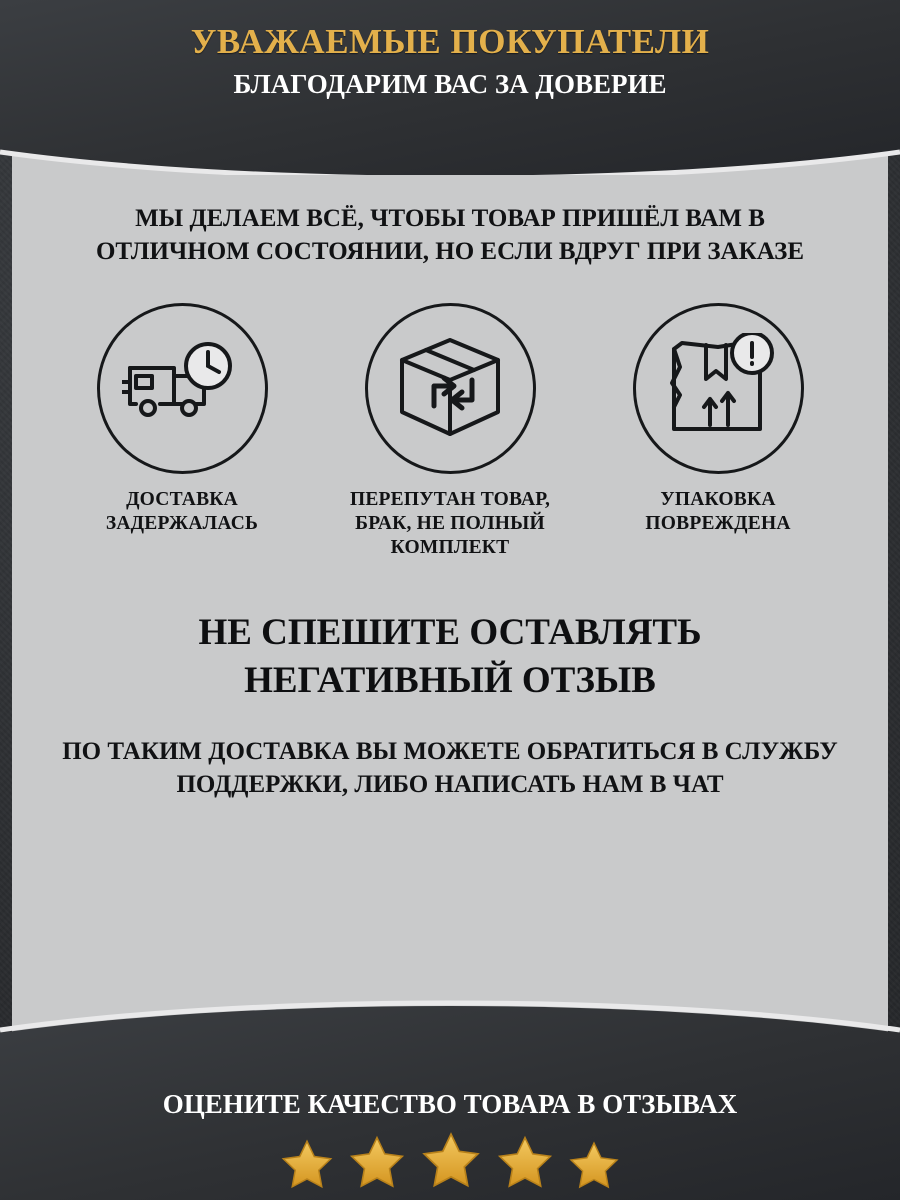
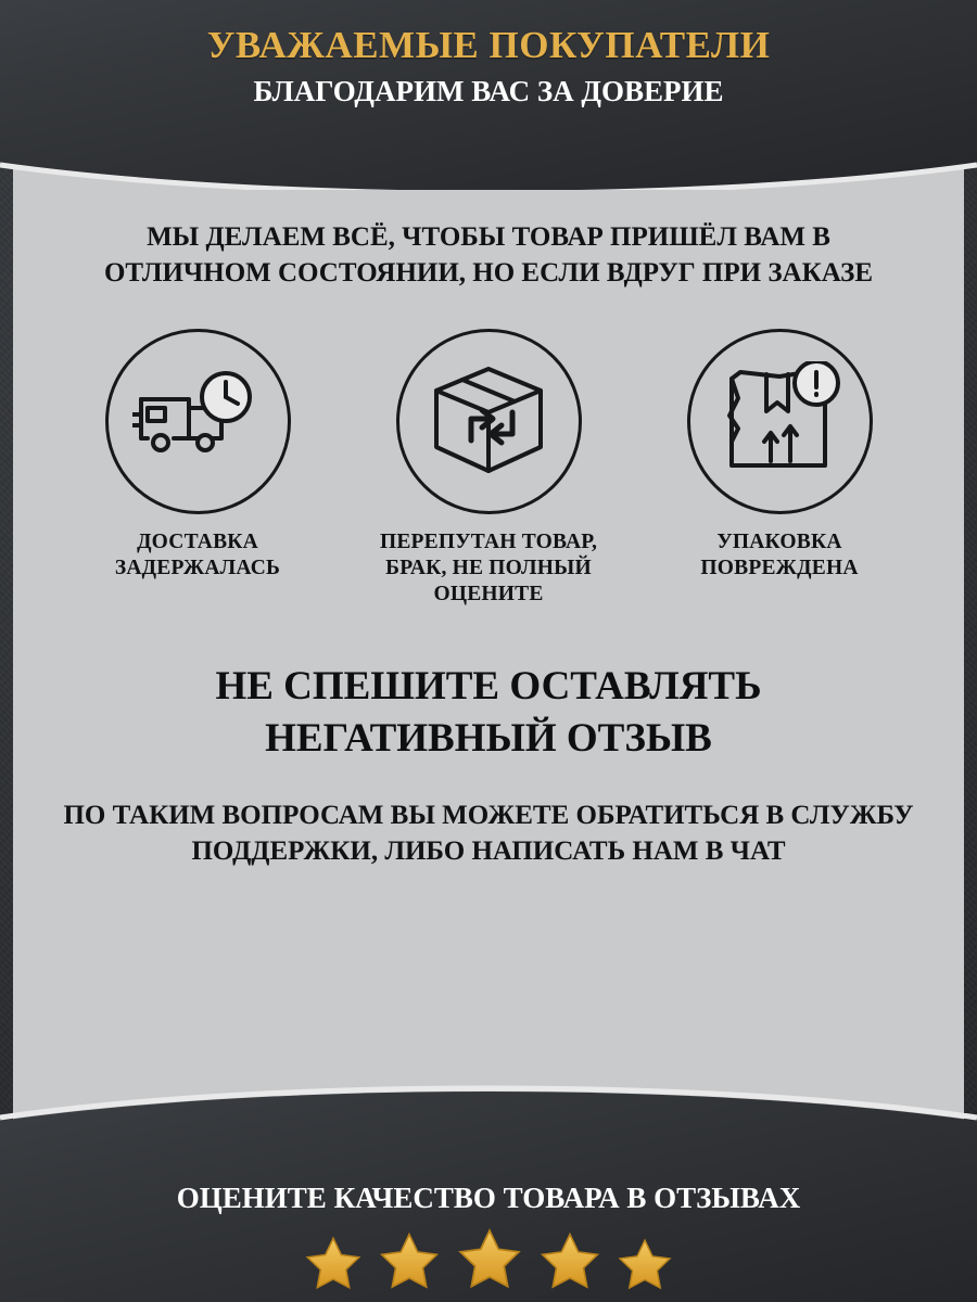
  УВАЖАЕМЫЕ ПОКУПАТЕЛИ
  БЛАГОДАРИМ ВАС ЗА ДОВЕРИЕ
  МЫ ДЕЛАЕМ ВСЁ, ЧТОБЫ ТОВАР ПРИШЁЛ ВАМ В ОТЛИЧНОМ СОСТОЯНИИ, НО ЕСЛИ ВДРУГ ПРИ ЗАКАЗЕ
  ДОСТАВКА ЗАДЕРЖАЛАСЬ
- ПЕРЕПУТАН ТОВАР, БРАК, НЕ ПОЛНЫЙ КОМПЛЕКТ
+ ПЕРЕПУТАН ТОВАР, БРАК, НЕ ПОЛНЫЙ ОЦЕНИТЕ
  УПАКОВКА ПОВРЕЖДЕНА
  НЕ СПЕШИТЕ ОСТАВЛЯТЬ НЕГАТИВНЫЙ ОТЗЫВ
- ПО ТАКИМ ДОСТАВКА ВЫ МОЖЕТЕ ОБРАТИТЬСЯ В СЛУЖБУ ПОДДЕРЖКИ, ЛИБО НАПИСАТЬ НАМ В ЧАТ
+ ПО ТАКИМ ВОПРОСАМ ВЫ МОЖЕТЕ ОБРАТИТЬСЯ В СЛУЖБУ ПОДДЕРЖКИ, ЛИБО НАПИСАТЬ НАМ В ЧАТ
  ОЦЕНИТЕ КАЧЕСТВО ТОВАРА В ОТЗЫВАХ
